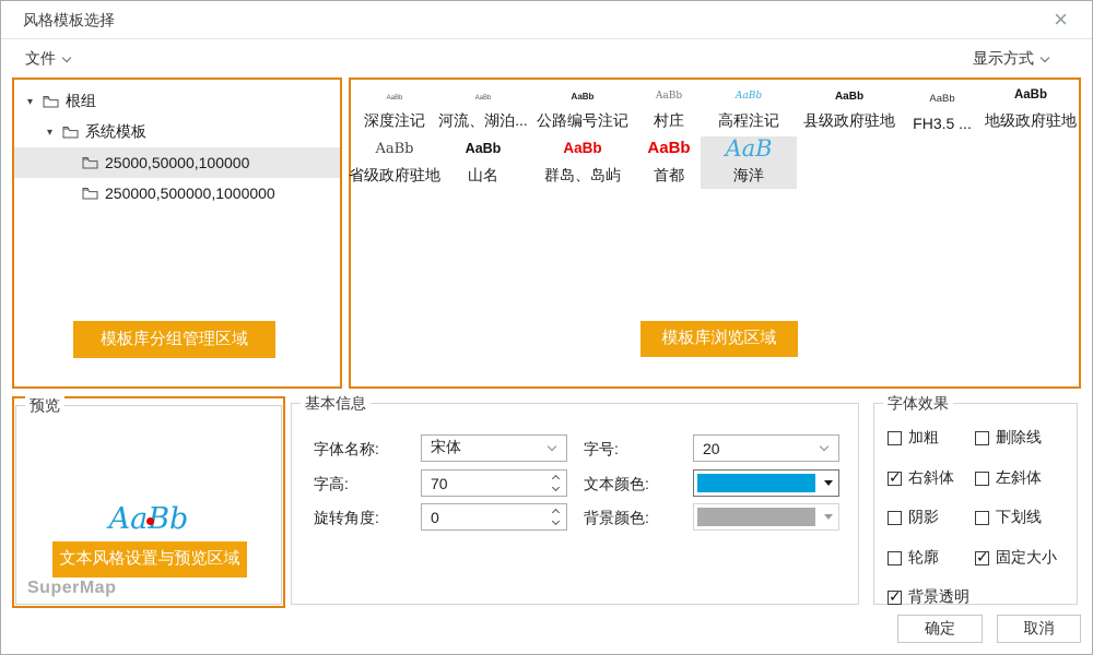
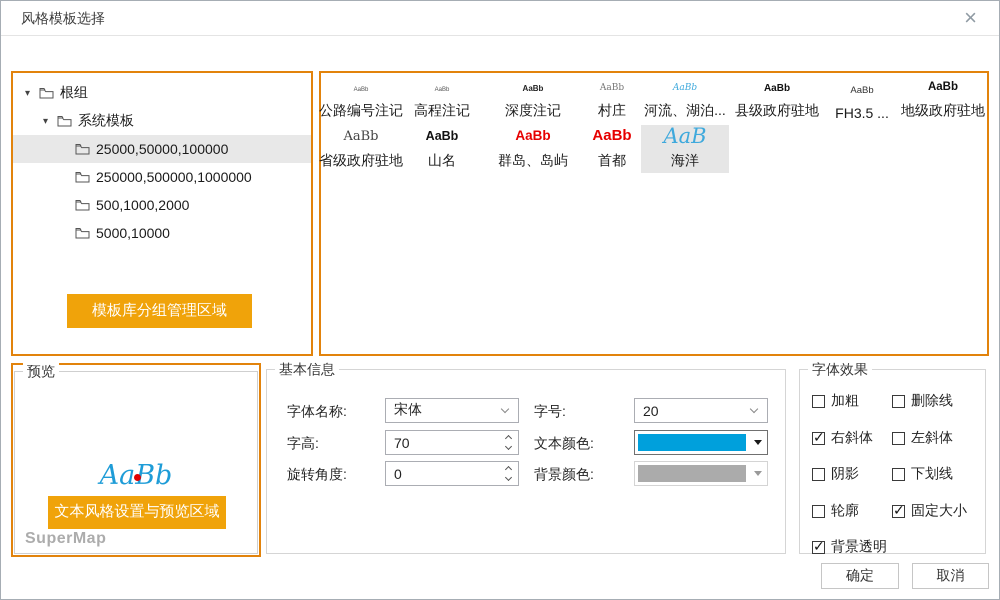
  风格模板选择
  ×
- 文件
- 显示方式
  ▾
  根组
  ▾
  系统模板
  25000,50000,100000
  250000,500000,1000000
+ 500,1000,2000
+ 5000,10000
  模板库分组管理区域
- 深度注记
+ 公路编号注记
- 河流、湖泊...
+ 高程注记
  AaBb
- 公路编号注记
+ 深度注记
  AaBb
  村庄
  AaBb
- 高程注记
+ 河流、湖泊...
  AaBb
  县级政府驻地
  AaBb
  FH3.5 ...
  AaBb
  地级政府驻地
  AaBb
  省级政府驻地
  AaBb
  山名
  AaBb
  群岛、岛屿
  AaBb
  首都
  AaB
  海洋
- 模板库浏览区域
  预览
  AaBb
  文本风格设置与预览区域
  SuperMap
  基本信息
  字体名称:
  宋体
  字号:
  20
  字高:
  70
  文本颜色:
  旋转角度:
  0
  背景颜色:
  字体效果
  加粗
  删除线
  右斜体
  左斜体
  阴影
  下划线
  轮廓
  固定大小
  背景透明
  确定
  取消
